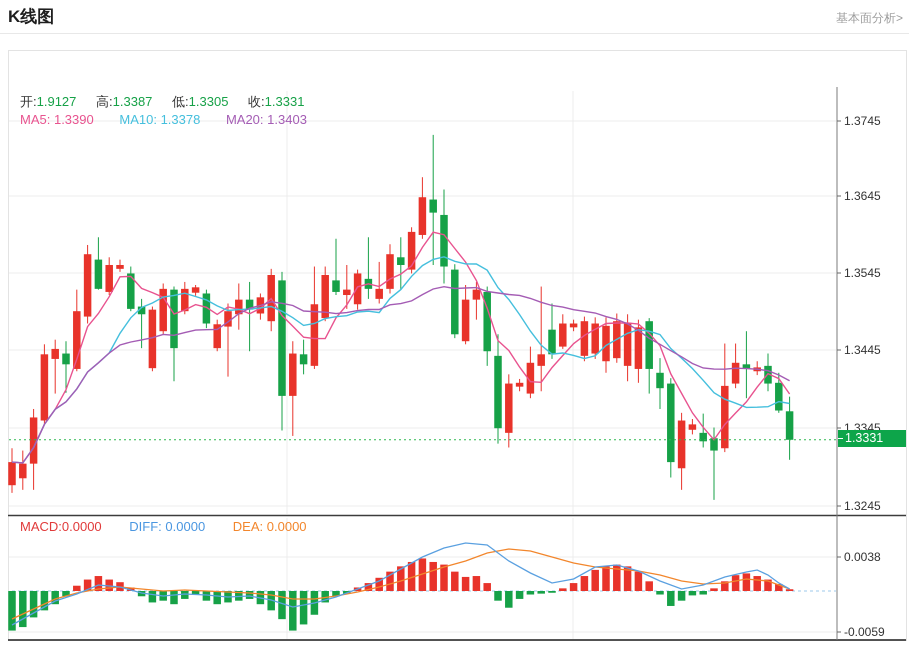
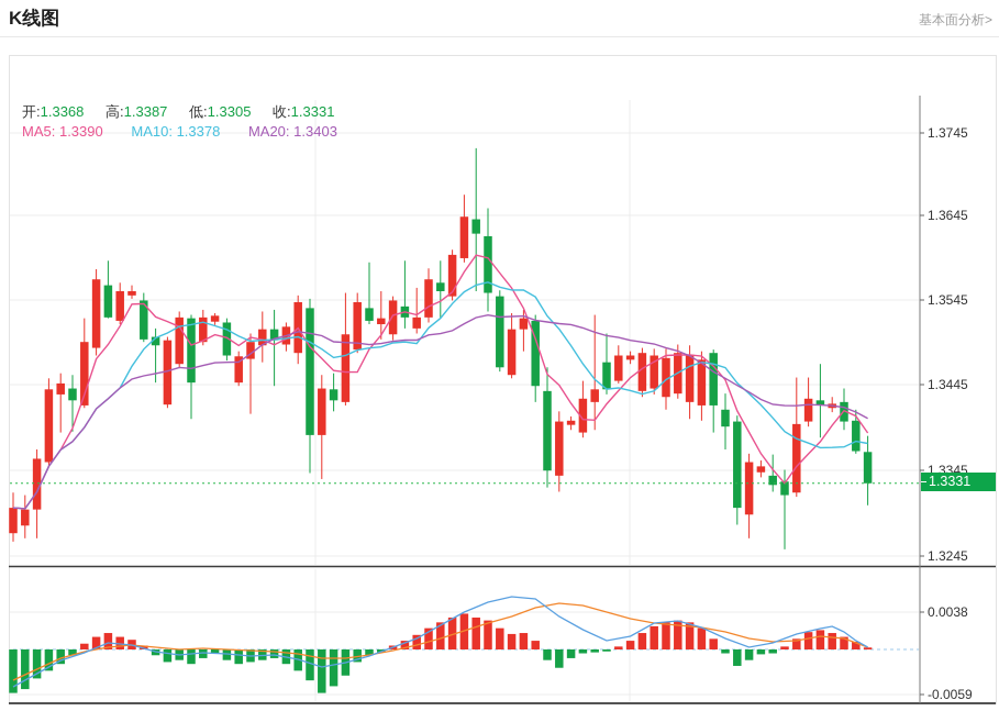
  K线图
  基本面分析>
  1.3745
  1.3645
  1.3545
  1.3445
  1.3345
  1.3245
  0.0038
  -0.0059
- 开:1.9127 高:1.3387 低:1.3305 收:1.3331
+ 开:1.3368 高:1.3387 低:1.3305 收:1.3331
  MA5: 1.3390 MA10: 1.3378 MA20: 1.3403
- MACD:0.0000 DIFF: 0.0000 DEA: 0.0000
  1.3331
